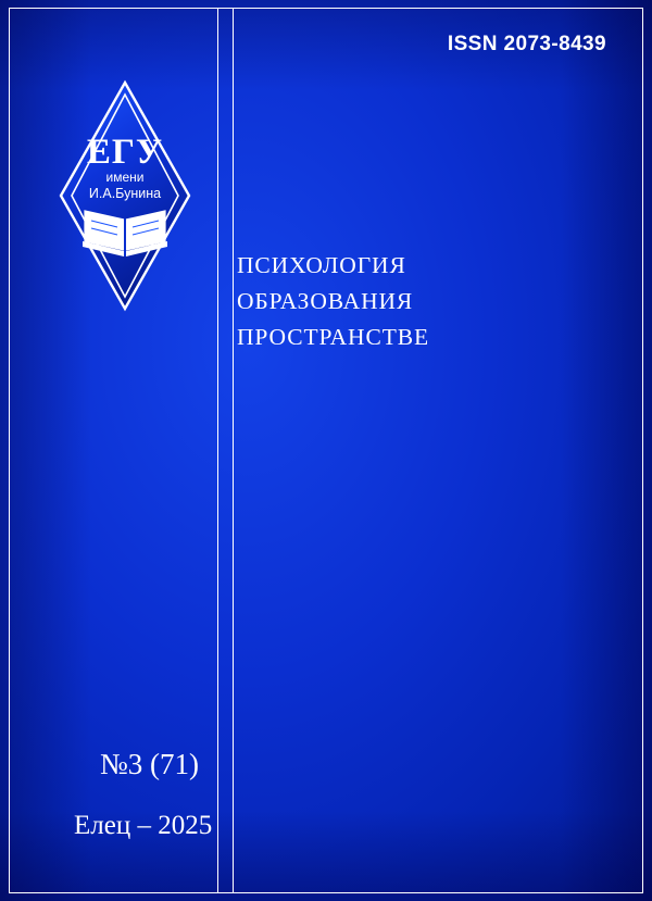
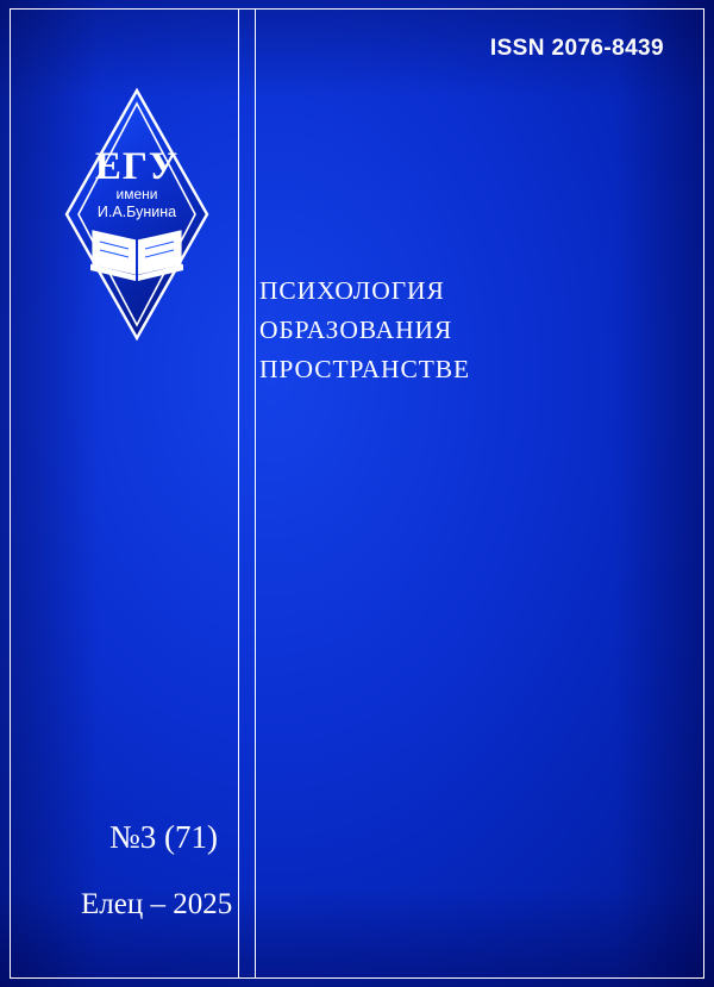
- ISSN 2073-8439
+ ISSN 2076-8439
  ЕГУ
  имени
  И.А.Бунина
  ПСИХОЛОГИЯ
  ОБРАЗОВАНИЯ
  ПРОСТРАНСТВЕ
  №3 (71)
  Елец – 2025
